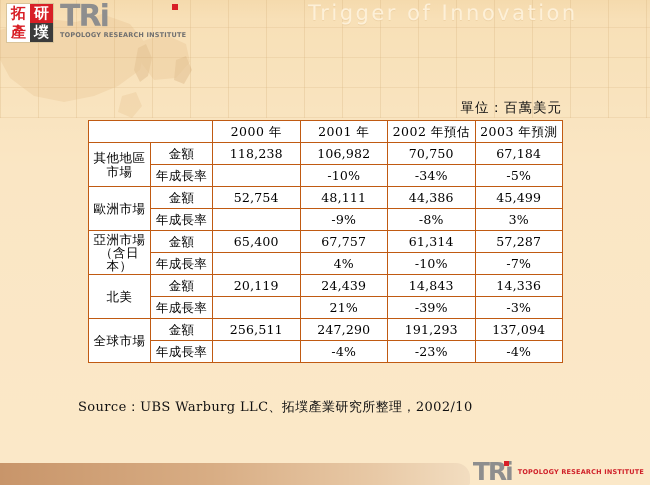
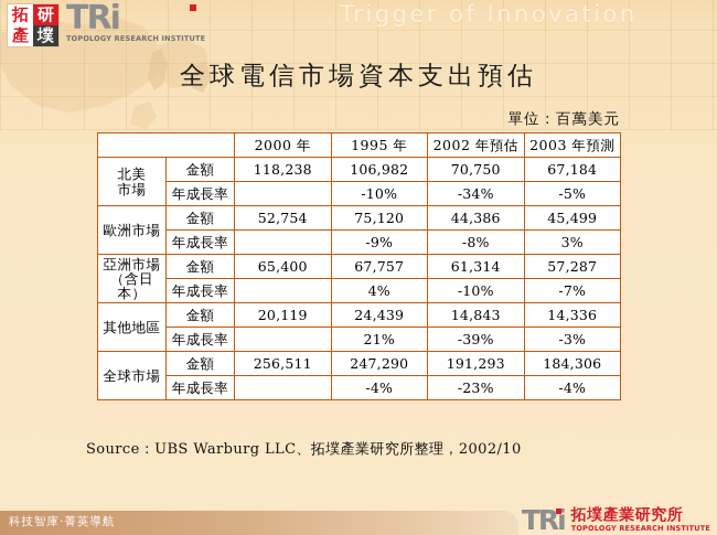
  Trigger of Innovation
  拓
  研
  產
  墣
  TRi
  TOPOLOGY RESEARCH INSTITUTE
+ 全球電信市場資本支出預估
  單位：百萬美元
- 	2000 年	2001 年	2002 年預估	2003 年預測
+ 	2000 年	1995 年	2002 年預估	2003 年預測
- 其他地區 市場	金額	118,238	106,982	70,750	67,184
+ 北美 市場	金額	118,238	106,982	70,750	67,184
  年成長率		-10%	-34%	-5%
- 歐洲市場	金額	52,754	48,111	44,386	45,499
+ 歐洲市場	金額	52,754	75,120	44,386	45,499
  年成長率		-9%	-8%	3%
  亞洲市場 （含日本）	金額	65,400	67,757	61,314	57,287
  年成長率		4%	-10%	-7%
- 北美	金額	20,119	24,439	14,843	14,336
+ 其他地區	金額	20,119	24,439	14,843	14,336
  年成長率		21%	-39%	-3%
- 全球市場	金額	256,511	247,290	191,293	137,094
+ 全球市場	金額	256,511	247,290	191,293	184,306
  年成長率		-4%	-23%	-4%
  Source：UBS Warburg LLC、拓墣產業研究所整理，2002/10
+ 科技智庫‧菁英導航
  TRi
+ 拓墣產業研究所
  TOPOLOGY RESEARCH INSTITUTE
